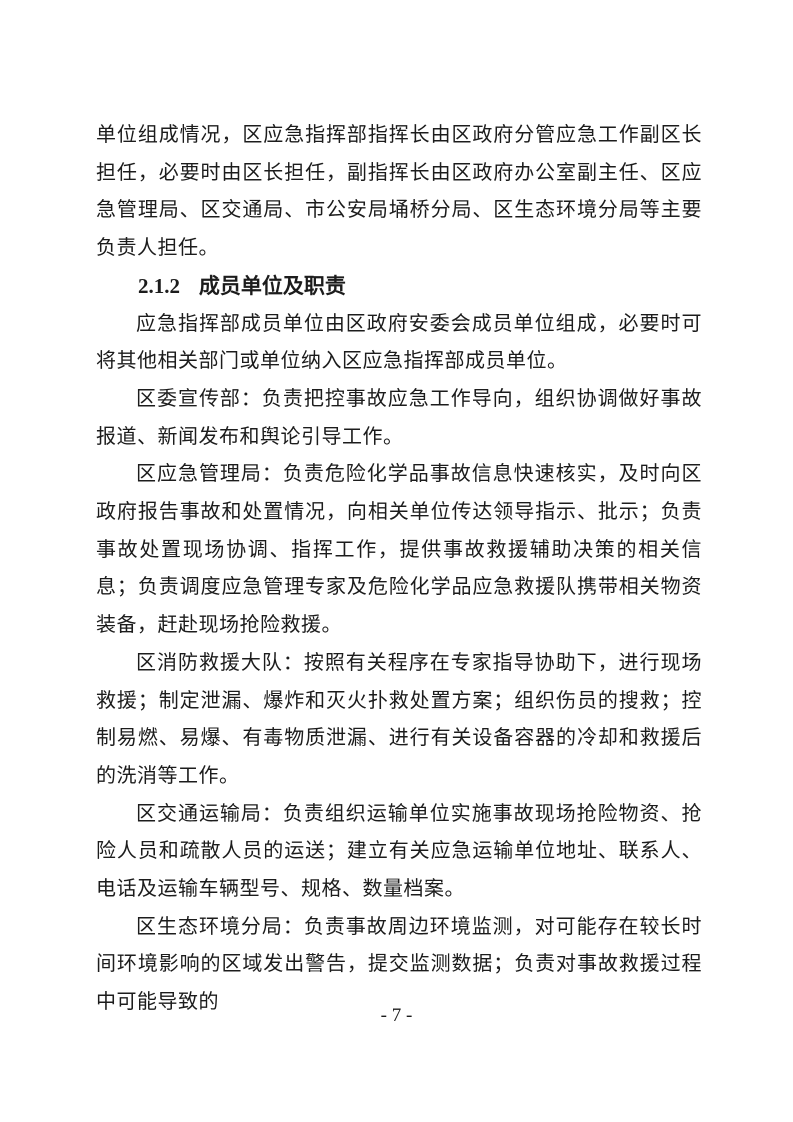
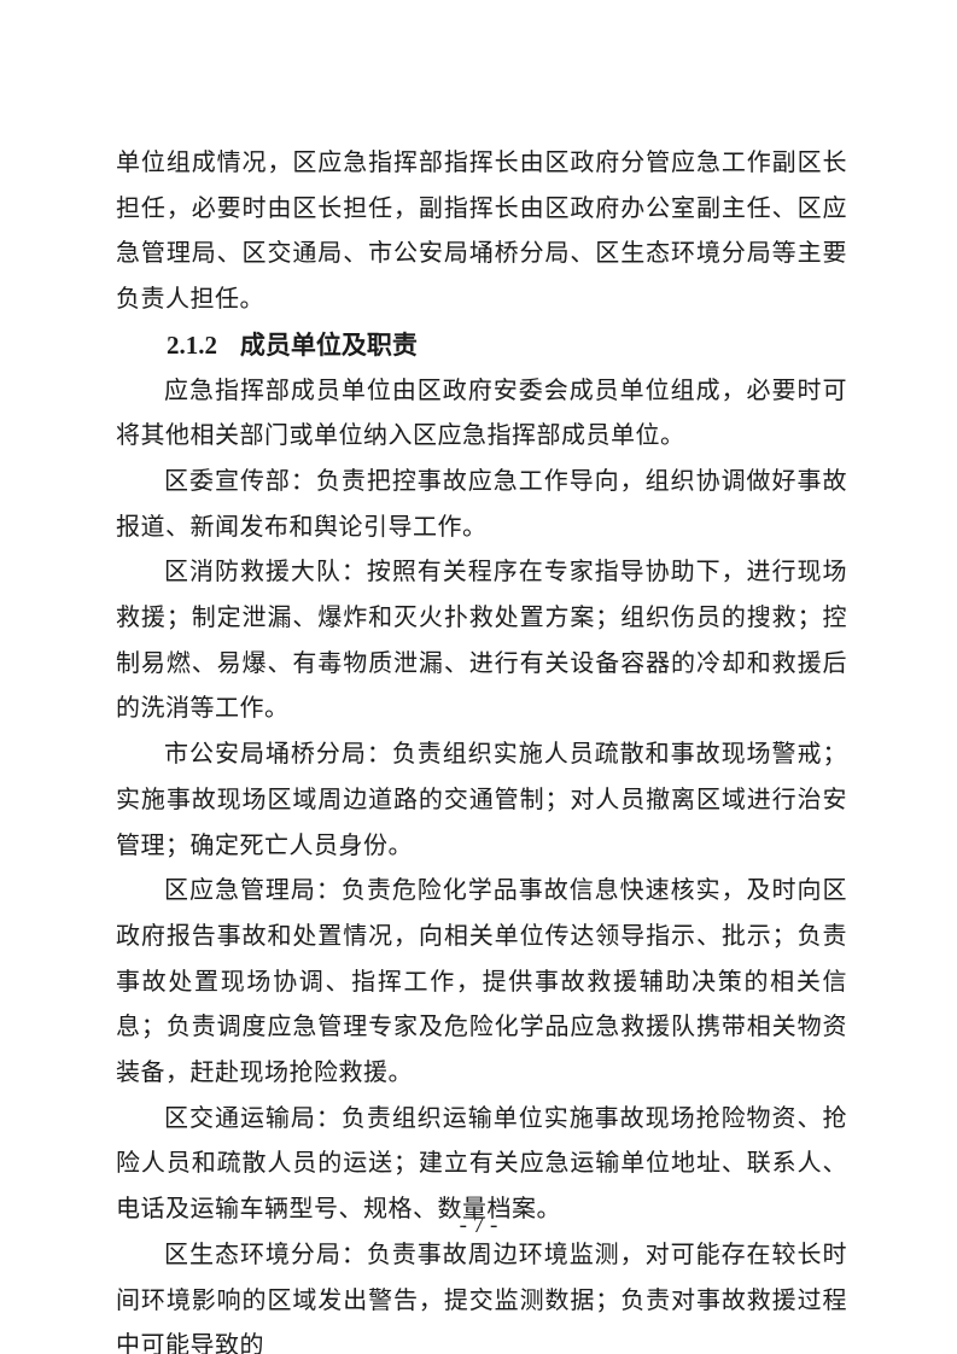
  单位组成情况，区应急指挥部指挥长由区政府分管应急工作副区长担任，必要时由区长担任，副指挥长由区政府办公室副主任、区应急管理局、区交通局、市公安局埇桥分局、区生态环境分局等主要负责人担任。
  2.1.2 成员单位及职责
  应急指挥部成员单位由区政府安委会成员单位组成，必要时可将其他相关部门或单位纳入区应急指挥部成员单位。
  区委宣传部：负责把控事故应急工作导向，组织协调做好事故报道、新闻发布和舆论引导工作。
- 区应急管理局：负责危险化学品事故信息快速核实，及时向区政府报告事故和处置情况，向相关单位传达领导指示、批示；负责事故处置现场协调、指挥工作，提供事故救援辅助决策的相关信息；负责调度应急管理专家及危险化学品应急救援队携带相关物资装备，赶赴现场抢险救援。
+ 区消防救援大队：按照有关程序在专家指导协助下，进行现场救援；制定泄漏、爆炸和灭火扑救处置方案；组织伤员的搜救；控制易燃、易爆、有毒物质泄漏、进行有关设备容器的冷却和救援后的洗消等工作。
+ 市公安局埇桥分局：负责组织实施人员疏散和事故现场警戒；实施事故现场区域周边道路的交通管制；对人员撤离区域进行治安管理；确定死亡人员身份。
- 区消防救援大队：按照有关程序在专家指导协助下，进行现场救援；制定泄漏、爆炸和灭火扑救处置方案；组织伤员的搜救；控制易燃、易爆、有毒物质泄漏、进行有关设备容器的冷却和救援后的洗消等工作。
+ 区应急管理局：负责危险化学品事故信息快速核实，及时向区政府报告事故和处置情况，向相关单位传达领导指示、批示；负责事故处置现场协调、指挥工作，提供事故救援辅助决策的相关信息；负责调度应急管理专家及危险化学品应急救援队携带相关物资装备，赶赴现场抢险救援。
  区交通运输局：负责组织运输单位实施事故现场抢险物资、抢险人员和疏散人员的运送；建立有关应急运输单位地址、联系人、电话及运输车辆型号、规格、数量档案。
  区生态环境分局：负责事故周边环境监测，对可能存在较长时间环境影响的区域发出警告，提交监测数据；负责对事故救援过程中可能导致的
  - 7 -
